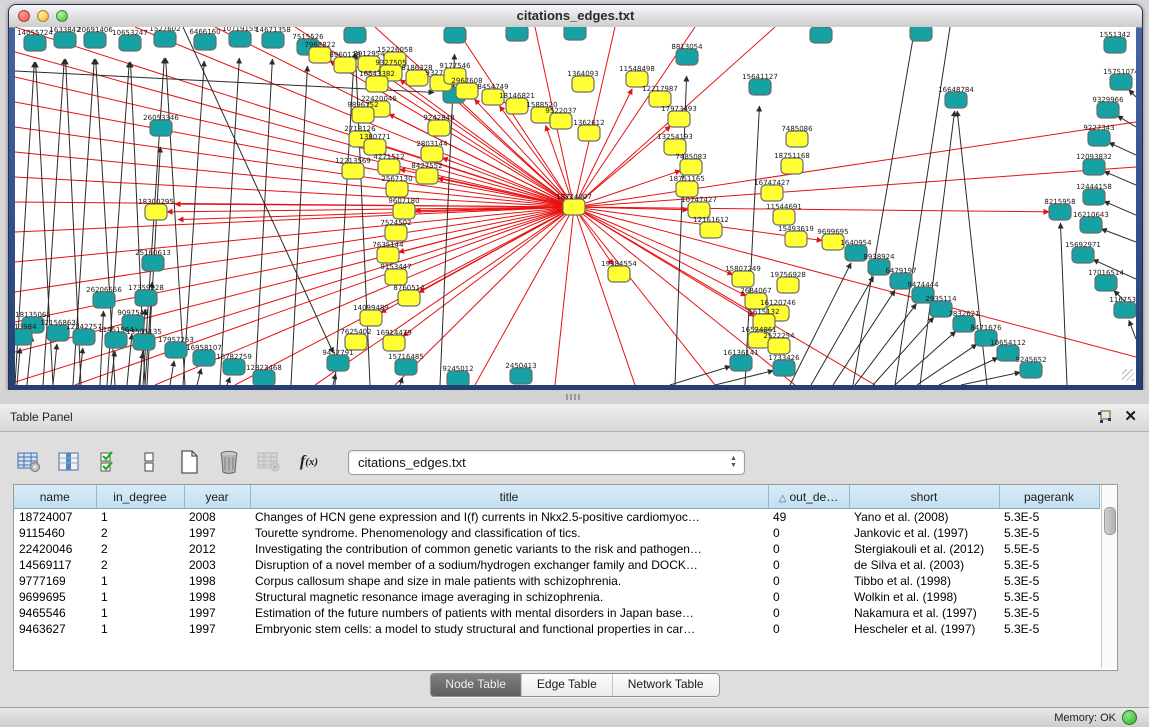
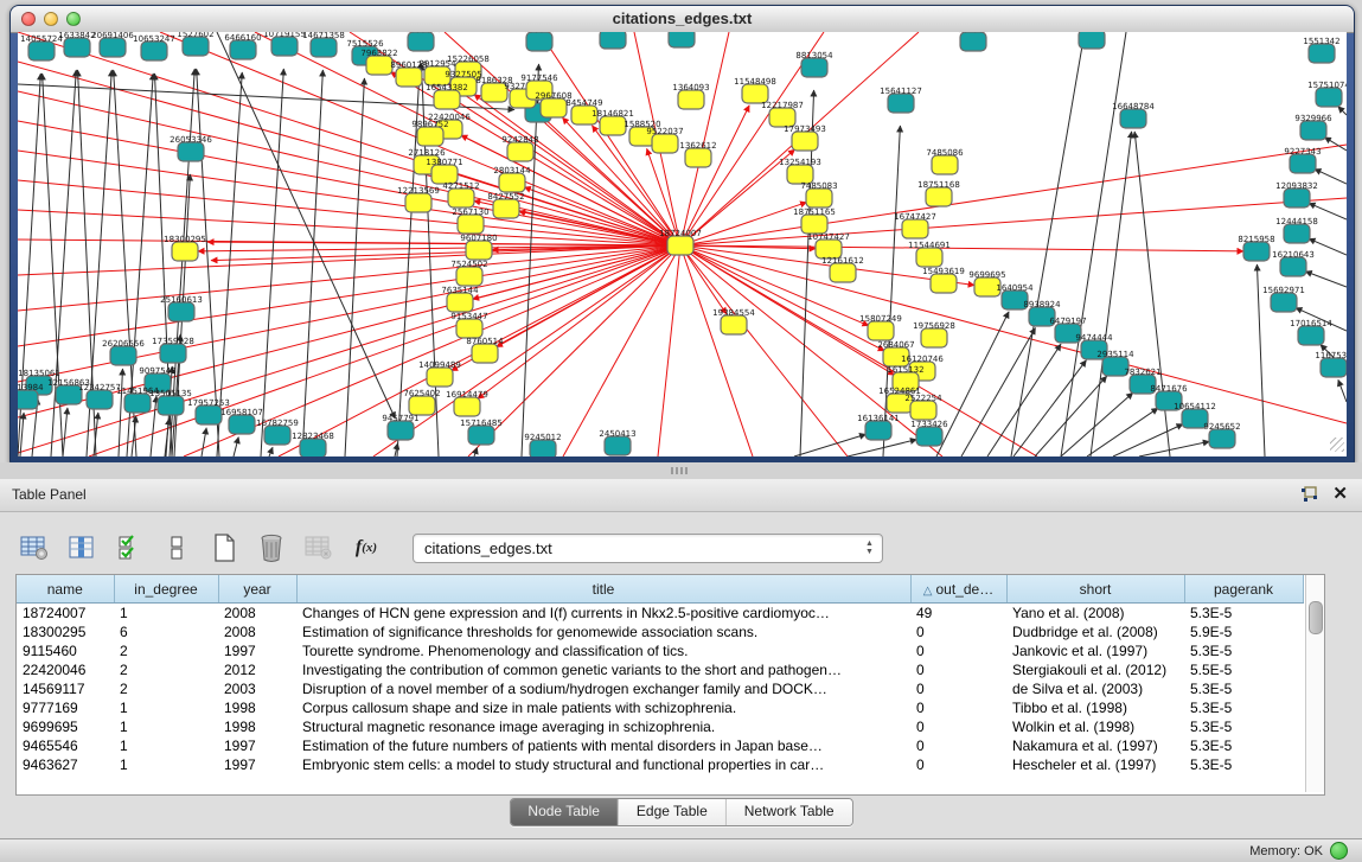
  citations_edges.txt
  14055724
  1633842
  20691406
  10653247
  1527602
  6466160
  10719155
  14671358
  7515526
  8813054
  15641127
  1551342
  7963822
  8960128
  8912954
  15226058
  9327505
  8186328
  9177546
  2967608
  16543382
  22420046
  9896752
  8454749
  18146821
  1588520
  9522037
  2718126
  9242848
  2803144
  12213569
  8427552
  1364093
  1362612
  1380771
  4271512
  2567130
  9607180
  7524502
  7635144
  9153447
  8760514
  11548498
  12217987
  17973493
  13254193
  7485083
  18751165
  10747427
  12161612
  7485086
  18751168
  16747427
  11544691
  15493619
  15807249
  19756928
  2684067
  16120746
  1615132
  16524861
  2522254
  18724007
  18300295
  19384554
  14099489
  7625402
  16914479
  9699695
  18135061
  13984
  12156863
  26206556
  17359928
  9097548
  12342757
  11451964
  13505135
  17957253
  16958107
  16782759
  12823468
  9457791
  15716485
  26053346
  25160613
  9245012
  2450413
  16136141
  1733426
  1640954
  8938924
  6479197
  9474444
  2935114
  7832621
  8471676
  10654112
  9245652
  16648784
  8215958
  15692971
  17016514
  116753
  1575107
  9329966
  9227343
  12093832
  12444158
  16210643
  Table Panel
  ✕
  f
  (x)
  citations_edges.txt
  name	in_degree	year	title	△ out_de…	short	pagerank
  18724007	1	2008	Changes of HCN gene expression and I(f) currents in Nkx2.5-positive cardiomyoc…	49	Yano et al. (2008)	5.3E-5
+ 18300295	6	2008	Estimation of significance thresholds for genomewide association scans.	0	Dudbridge et al. (2008)	5.9E-5
  9115460	2	1997	Tourette syndrome. Phenomenology and classification of tics.	0	Jankovic et al. (1997)	5.3E-5
- 22420046	2	2012	Investigating the contribution of common genetic variants to the risk and pathogen…	0	Stergiakouli et al. (2012)	5.5E-5
+ 22420046	2	2012	Investigating the contribution of common genetic variants to the short and pathogen…	0	Stergiakouli et al. (2012)	5.5E-5
  14569117	2	2003	Disruption of a novel member of a sodium/hydrogen exchanger family and DOCK…	0	de Silva et al. (2003)	5.3E-5
  9777169	1	1998	Corpus callosum shape and size in male patients with schizophrenia.	0	Tibbo et al. (1998)	5.3E-5
  9699695	1	1998	Structural magnetic resonance image averaging in schizophrenia.	0	Wolkin et al. (1998)	5.3E-5
  9465546	1	1997	Estimation of the future numbers of patients with mental disorders in Japan base…	0	Nakamura et al. (1997)	5.3E-5
  9463627	1	1997	Embryonic stem cells: a model to study structural and functional properties in car…	0	Hescheler et al. (1997)	5.3E-5
  Node Table
  Edge Table
  Network Table
  Memory: OK
